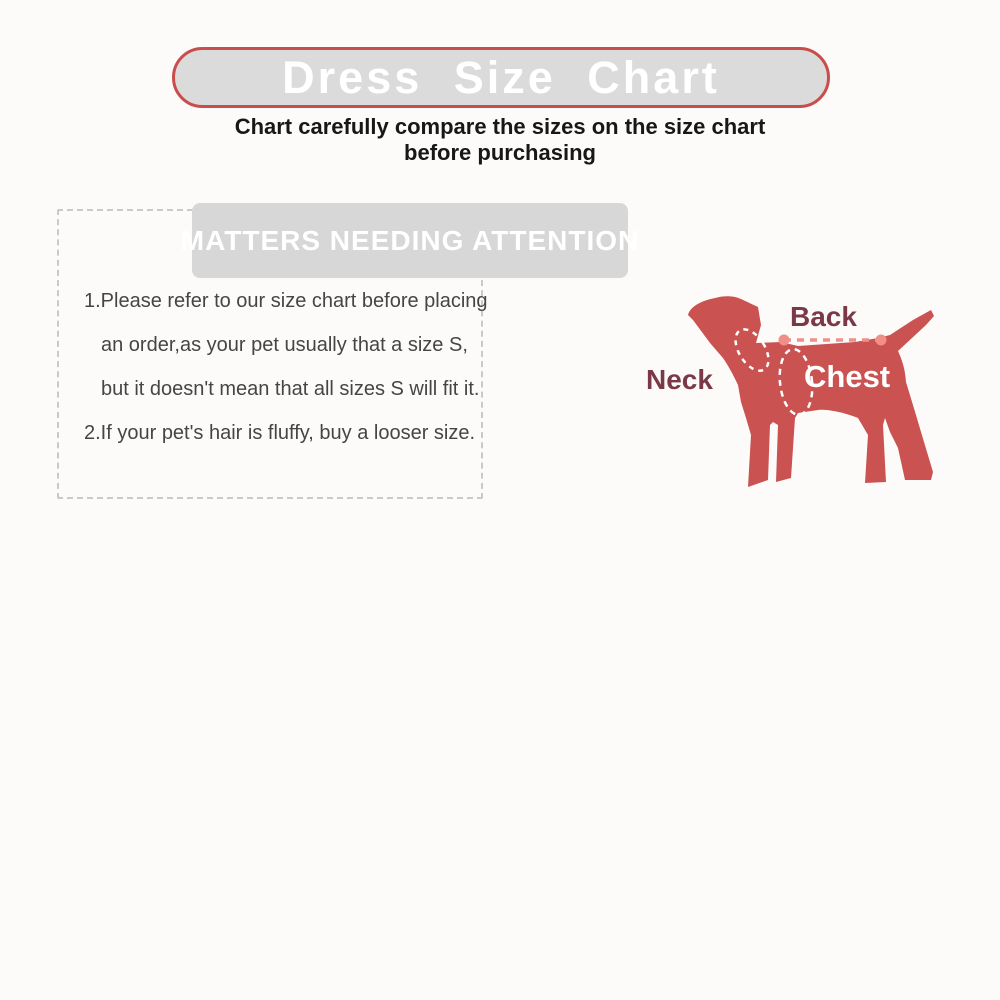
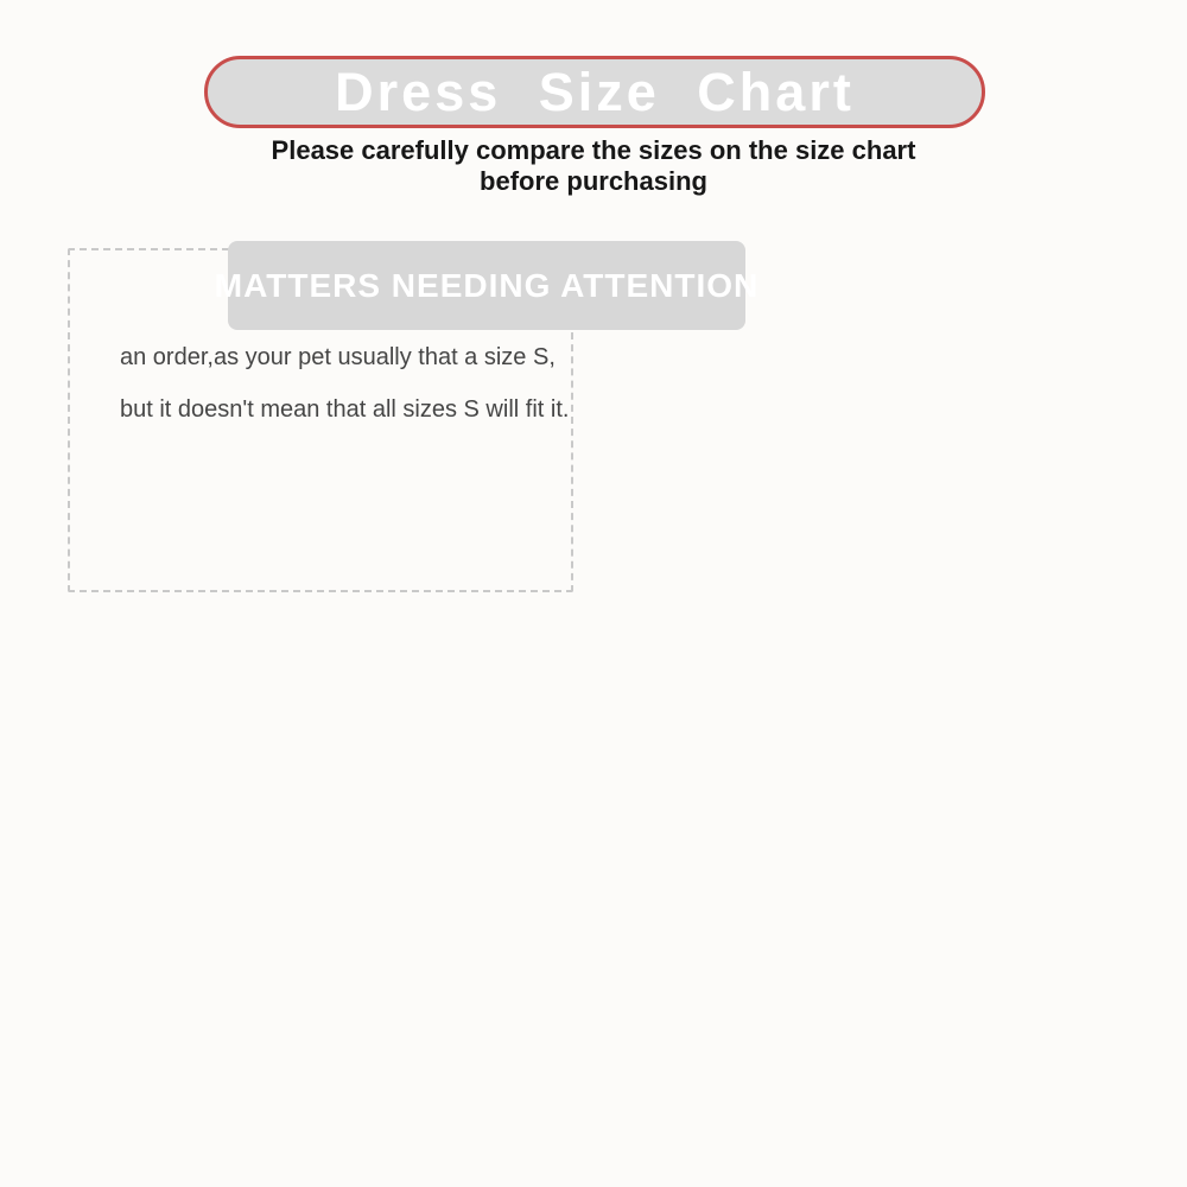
  Dress Size Chart
- Chart carefully compare the sizes on the size chart
+ Please carefully compare the sizes on the size chart
  before purchasing
  MATTERS NEEDING ATTENTION
- 1.Please refer to our size chart before placing
  an order,as your pet usually that a size S,
  but it doesn't mean that all sizes S will fit it.
- 2.If your pet's hair is fluffy, buy a looser size.
- Neck
- Back
- Chest
